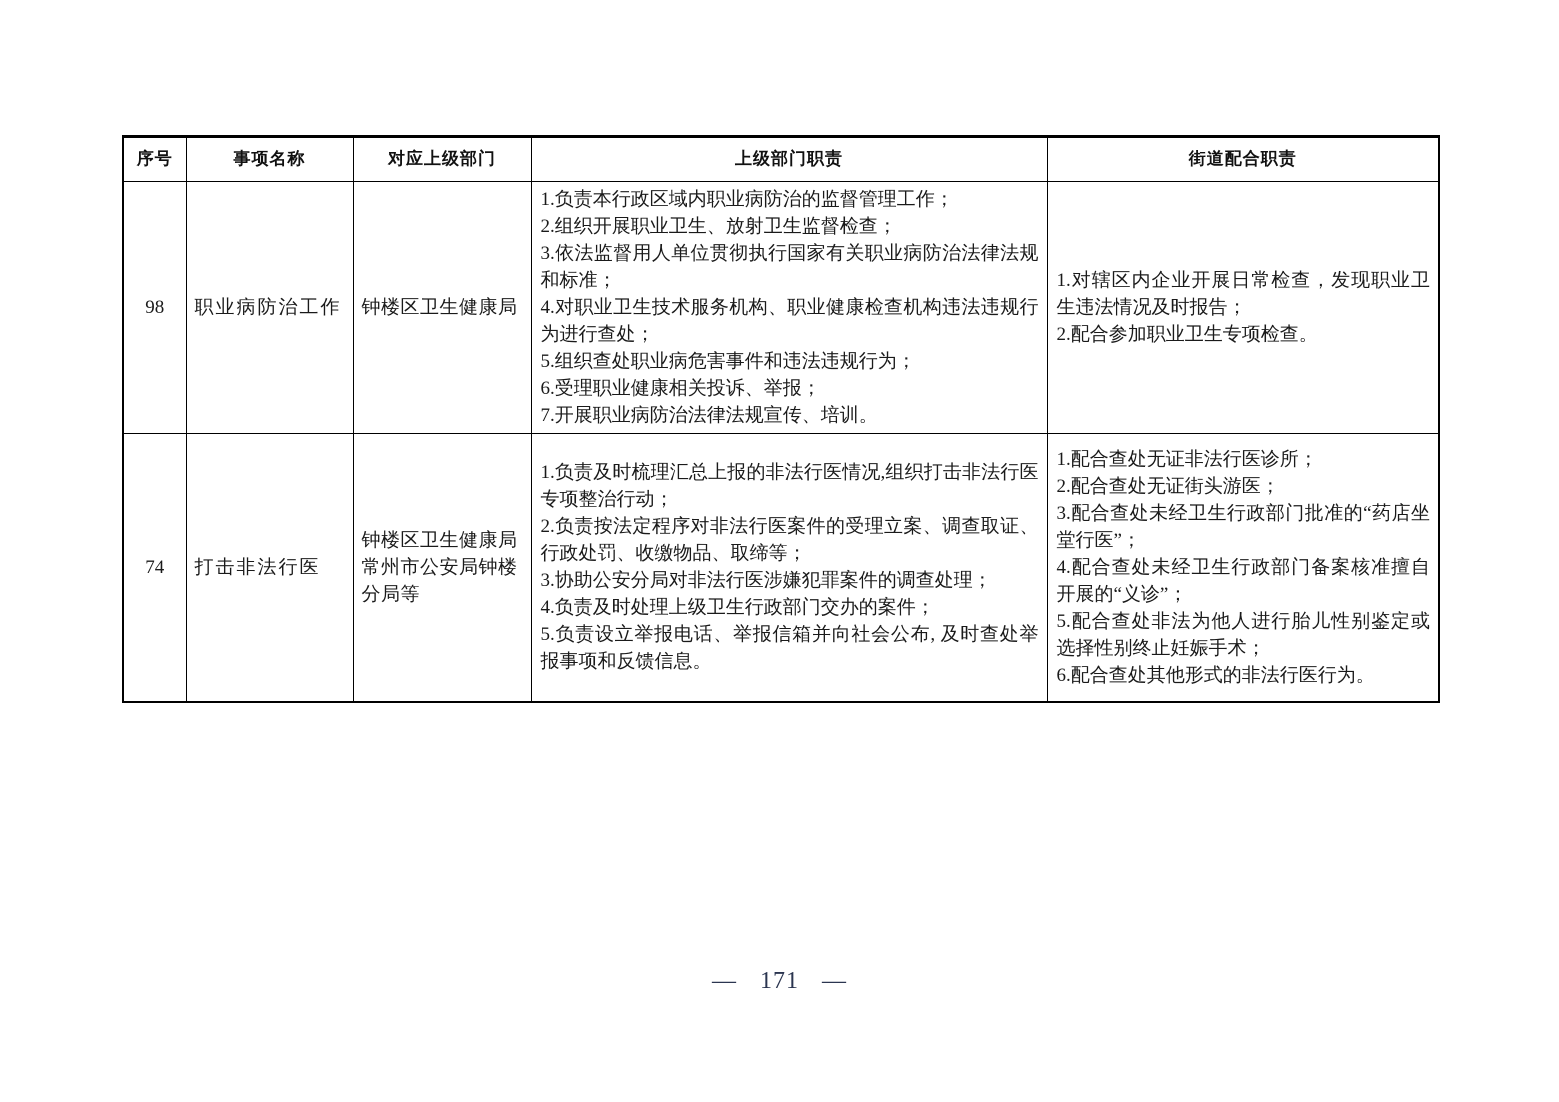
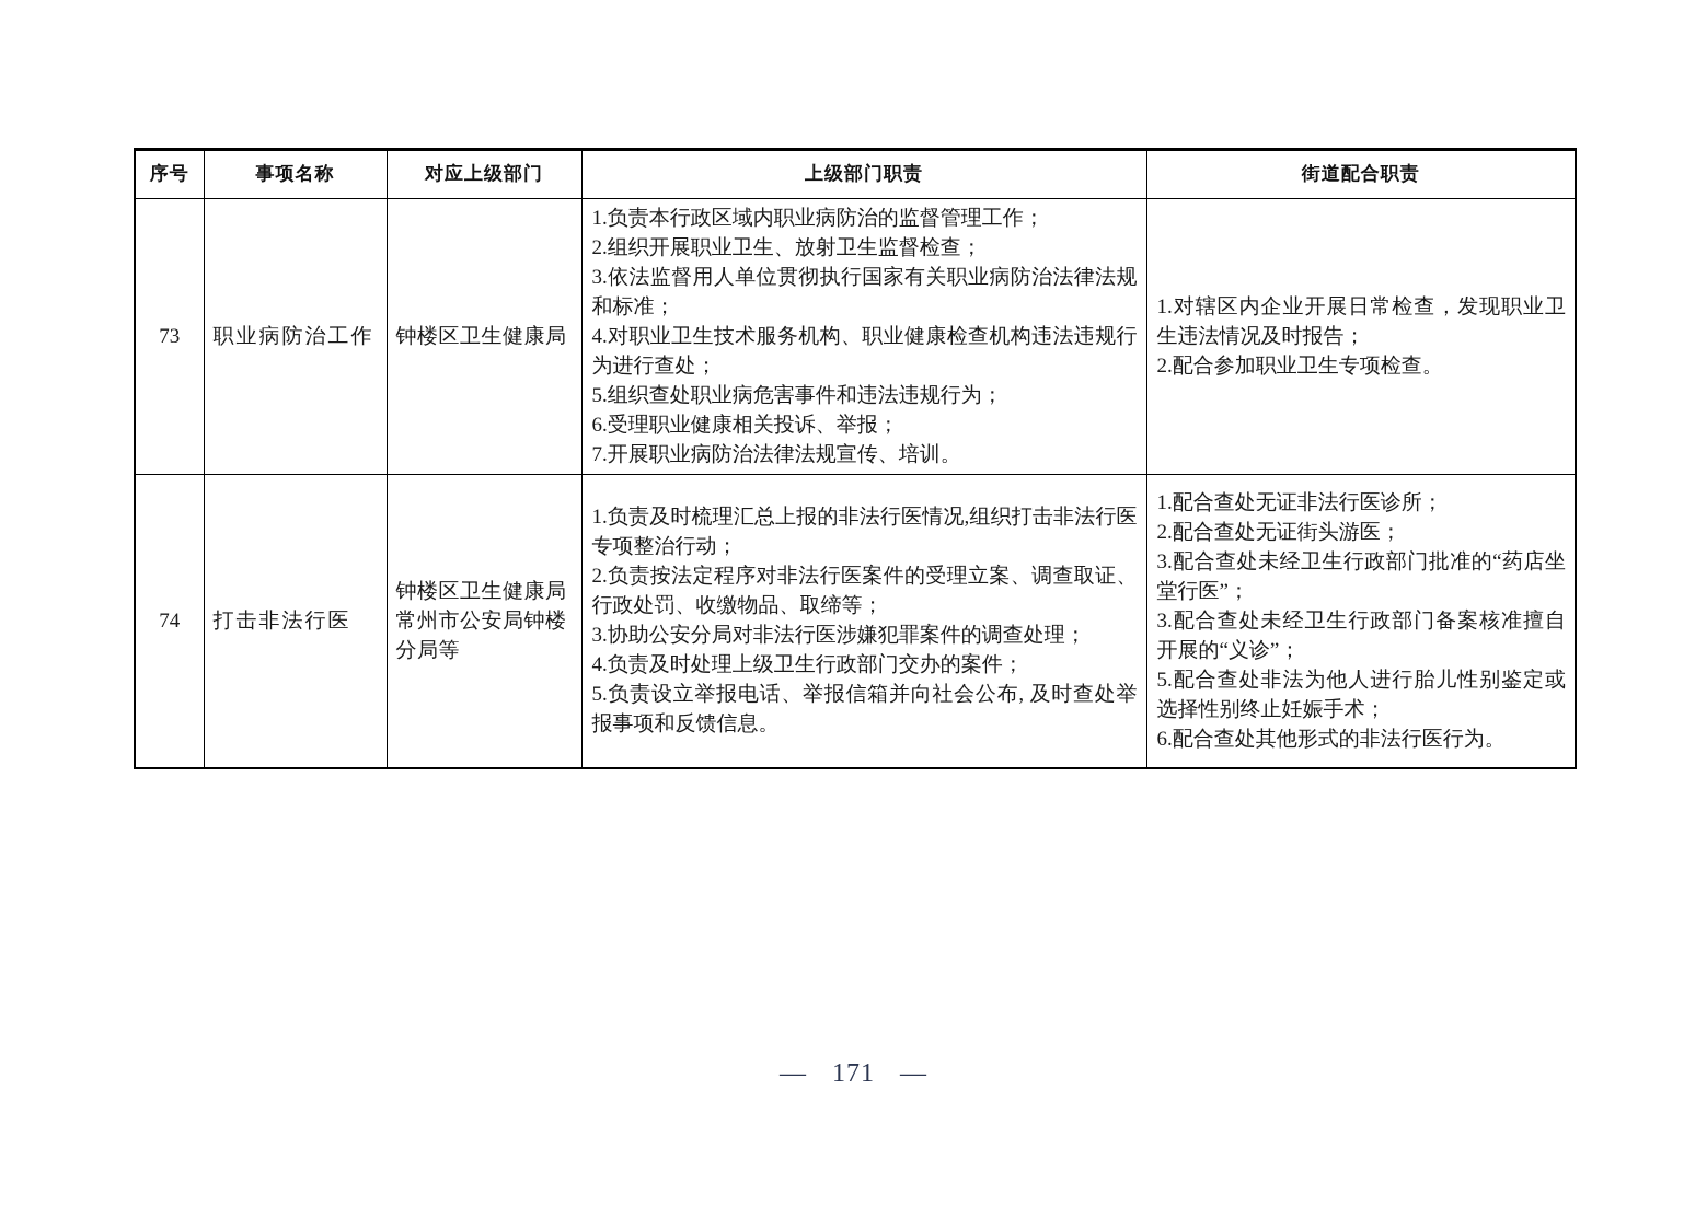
  序号	事项名称	对应上级部门	上级部门职责	街道配合职责
- 98	职业病防治工作	钟楼区卫生健康局	1.负责本行政区域内职业病防治的监督管理工作； 2.组织开展职业卫生、放射卫生监督检查； 3.依法监督用人单位贯彻执行国家有关职业病防治法律法规和标准； 4.对职业卫生技术服务机构、职业健康检查机构违法违规行为进行查处； 5.组织查处职业病危害事件和违法违规行为； 6.受理职业健康相关投诉、举报； 7.开展职业病防治法律法规宣传、培训。	1.对辖区内企业开展日常检查，发现职业卫生违法情况及时报告； 2.配合参加职业卫生专项检查。
+ 73	职业病防治工作	钟楼区卫生健康局	1.负责本行政区域内职业病防治的监督管理工作； 2.组织开展职业卫生、放射卫生监督检查； 3.依法监督用人单位贯彻执行国家有关职业病防治法律法规和标准； 4.对职业卫生技术服务机构、职业健康检查机构违法违规行为进行查处； 5.组织查处职业病危害事件和违法违规行为； 6.受理职业健康相关投诉、举报； 7.开展职业病防治法律法规宣传、培训。	1.对辖区内企业开展日常检查，发现职业卫生违法情况及时报告； 2.配合参加职业卫生专项检查。
- 74	打击非法行医	钟楼区卫生健康局 常州市公安局钟楼分局等	1.负责及时梳理汇总上报的非法行医情况,组织打击非法行医专项整治行动； 2.负责按法定程序对非法行医案件的受理立案、调查取证、行政处罚、收缴物品、取缔等； 3.协助公安分局对非法行医涉嫌犯罪案件的调查处理； 4.负责及时处理上级卫生行政部门交办的案件； 5.负责设立举报电话、举报信箱并向社会公布, 及时查处举报事项和反馈信息。	1.配合查处无证非法行医诊所； 2.配合查处无证街头游医； 3.配合查处未经卫生行政部门批准的“药店坐堂行医”； 4.配合查处未经卫生行政部门备案核准擅自开展的“义诊”； 5.配合查处非法为他人进行胎儿性别鉴定或选择性别终止妊娠手术； 6.配合查处其他形式的非法行医行为。
+ 74	打击非法行医	钟楼区卫生健康局 常州市公安局钟楼分局等	1.负责及时梳理汇总上报的非法行医情况,组织打击非法行医专项整治行动； 2.负责按法定程序对非法行医案件的受理立案、调查取证、行政处罚、收缴物品、取缔等； 3.协助公安分局对非法行医涉嫌犯罪案件的调查处理； 4.负责及时处理上级卫生行政部门交办的案件； 5.负责设立举报电话、举报信箱并向社会公布, 及时查处举报事项和反馈信息。	1.配合查处无证非法行医诊所； 2.配合查处无证街头游医； 3.配合查处未经卫生行政部门批准的“药店坐堂行医”； 3.配合查处未经卫生行政部门备案核准擅自开展的“义诊”； 5.配合查处非法为他人进行胎儿性别鉴定或选择性别终止妊娠手术； 6.配合查处其他形式的非法行医行为。
  — 171 —
